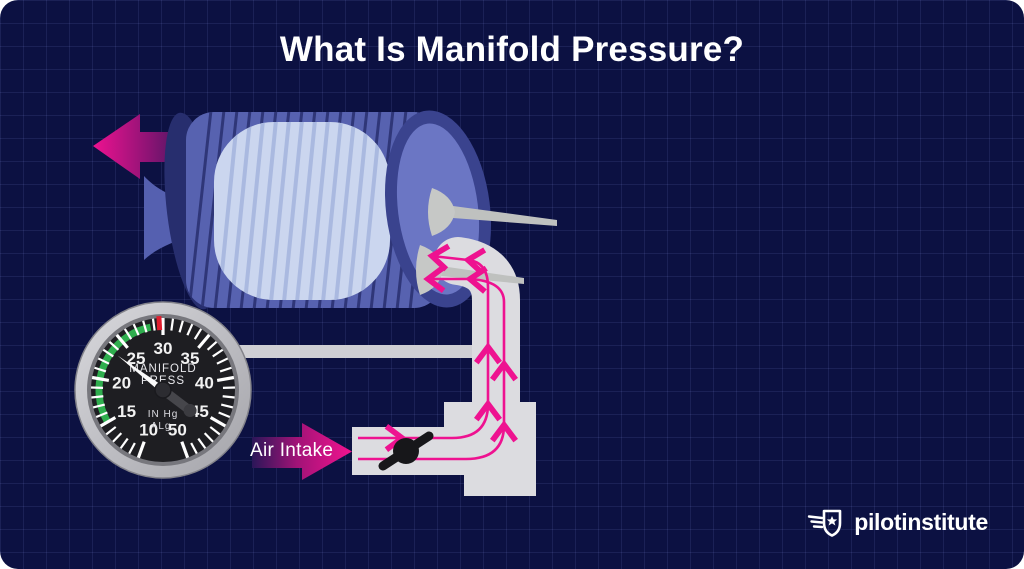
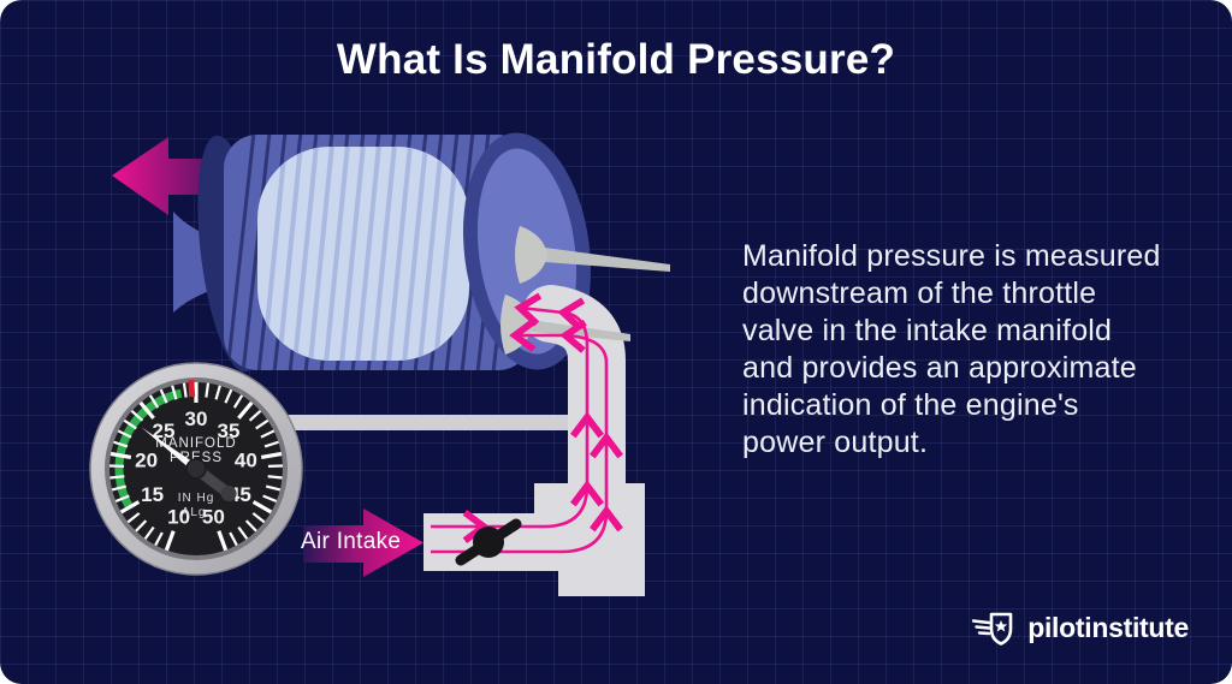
  10
  15
  20
  25
  30
  35
  40
  50
  ANIFOLD
  PESS
  IN Hg
  ALg.
  What Is Manifold Pressure?
+ Manifold pressure is measured
+ downstream of the throttle
+ valve in the intake manifold
+ and provides an approximate
+ indication of the engine's
+ power output.
  Air Intake
  pilotinstitute
